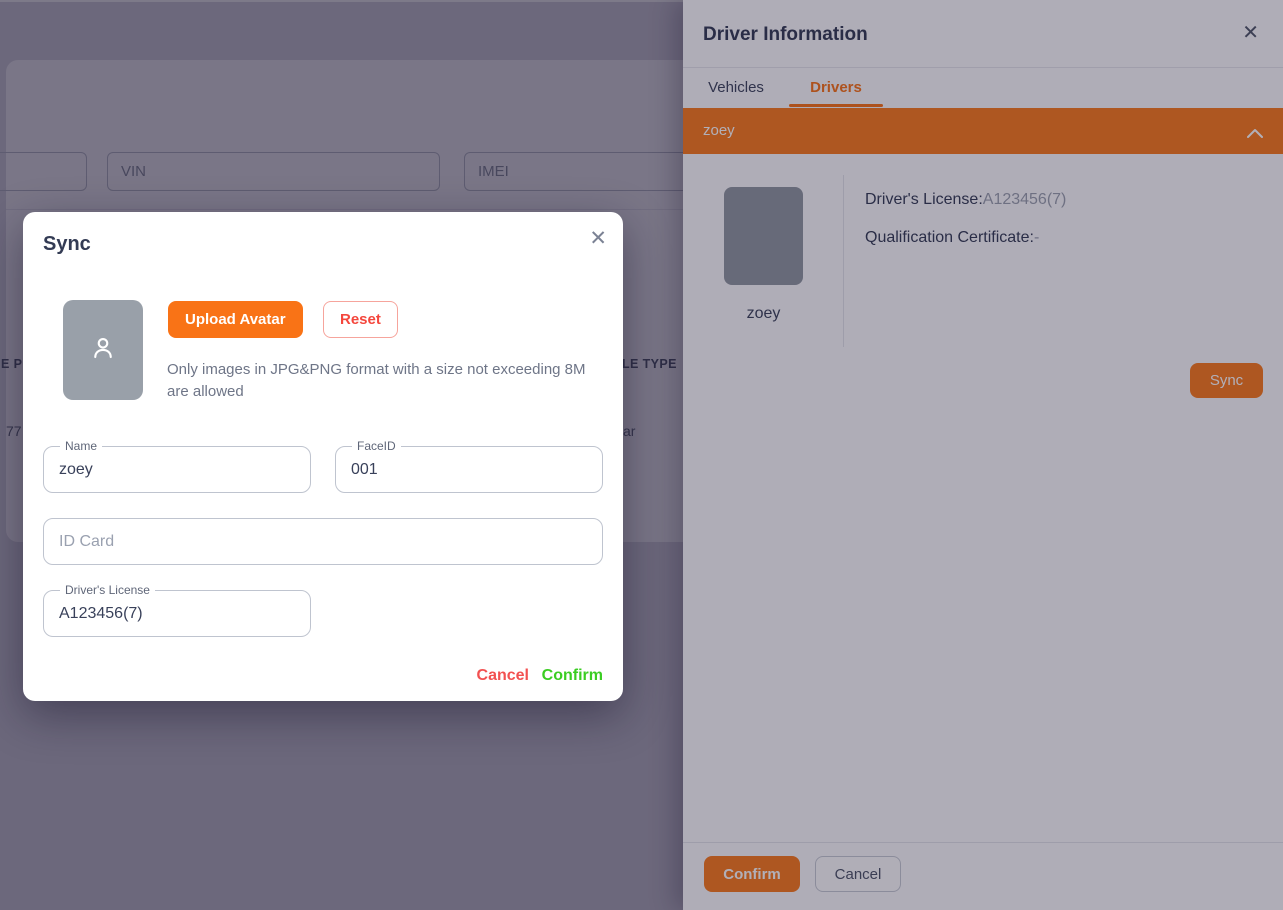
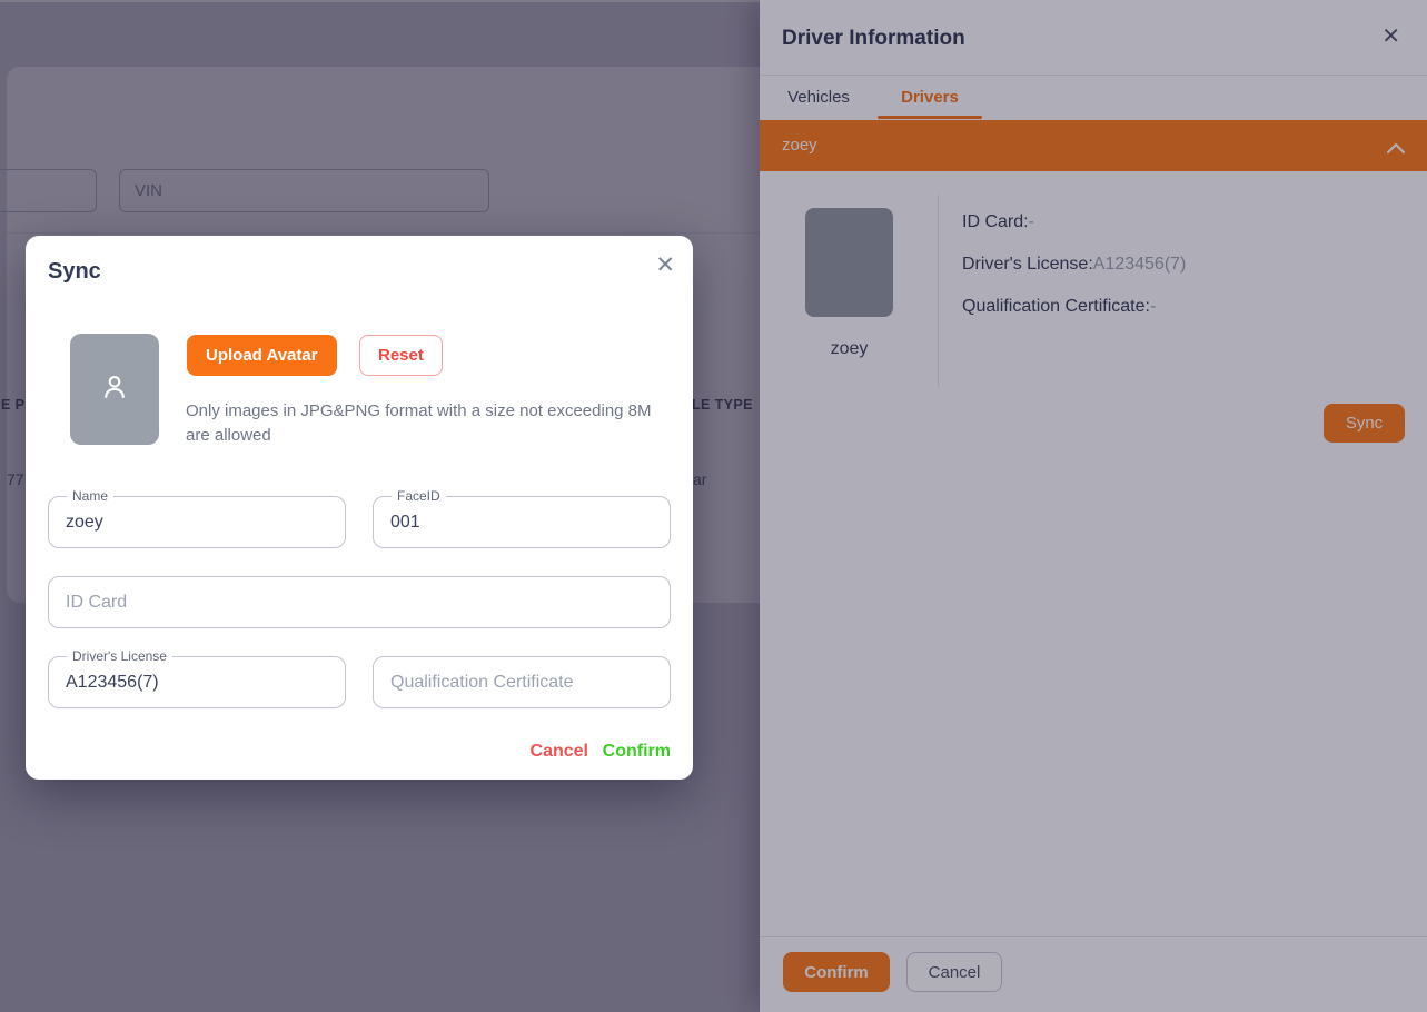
  VIN
- IMEI
  LE TYPE
  77
  ar
  Driver Information
  ✕
  Vehicles
  Drivers
  zoey
  zoey
+ ID Card:-
  Driver's License:A123456(7)
  Qualification Certificate:-
  Sync
  Confirm
  Cancel
  Sync
  ✕
  Upload Avatar
  Reset
  Only images in JPG&PNG format with a size not exceeding 8M are allowed
  Name
  zoey
  FaceID
  001
  ID Card
  Driver's License
  A123456(7)
+ Qualification Certificate
  Cancel
  Confirm
